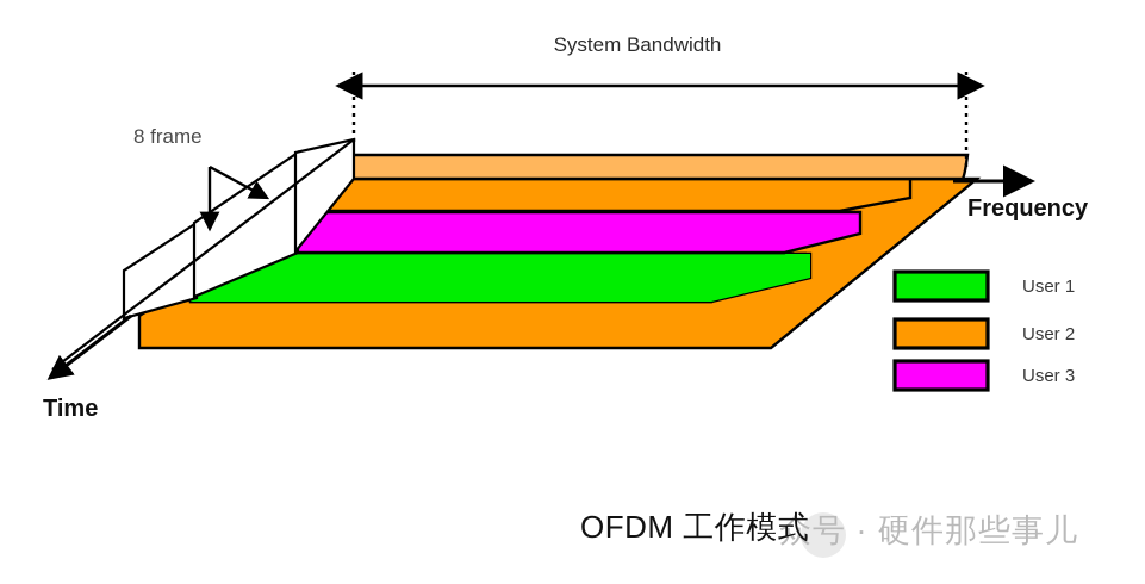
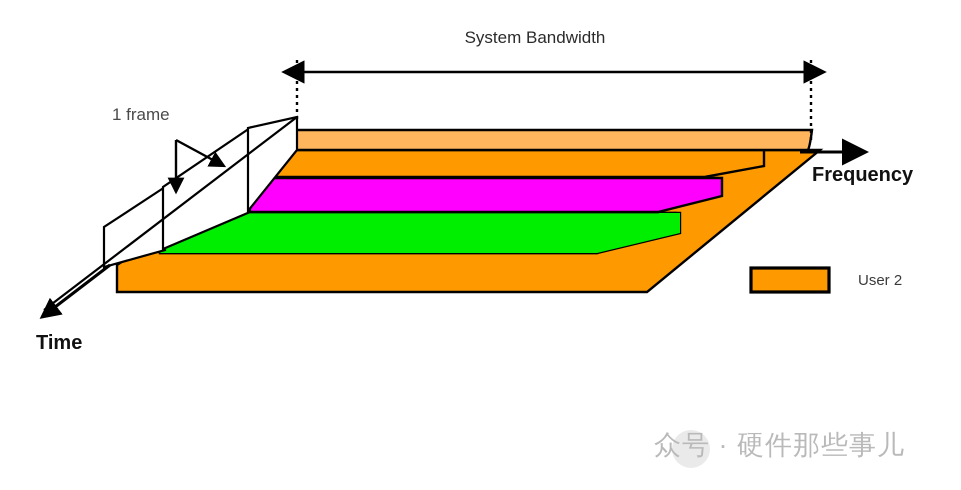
  System Bandwidth
- 8 frame
+ 1 frame
  Frequency
  Time
- User 1
  User 2
- User 3
  众号 · 硬件那些事儿
- OFDM 工作模式
